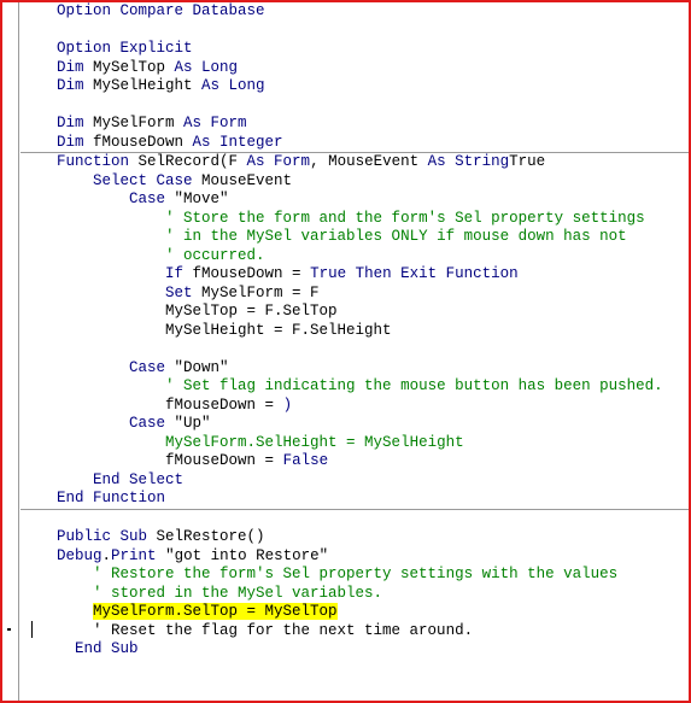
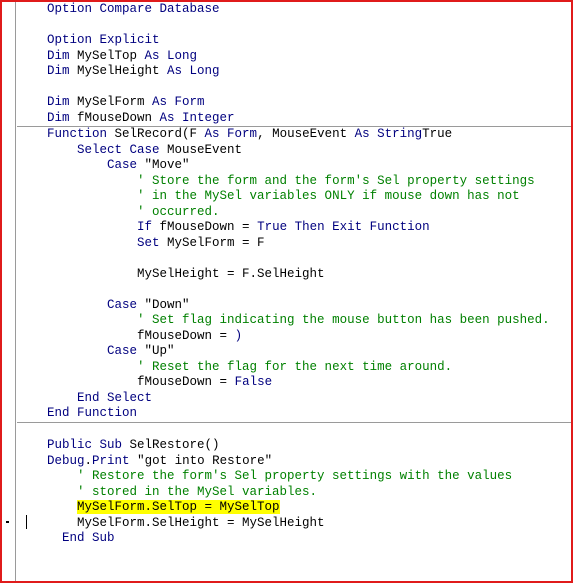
  Option Compare Database
  Option Explicit
  Dim MySelTop As Long
  Dim MySelHeight As Long
  Dim MySelForm As Form
  Dim fMouseDown As Integer
  Function SelRecord(F As Form, MouseEvent As StringTrue
  Select Case MouseEvent
  Case "Move"
  ' Store the form and the form's Sel property settings
  ' in the MySel variables ONLY if mouse down has not
  ' occurred.
  If fMouseDown = True Then Exit Function
  Set MySelForm = F
- MySelTop = F.SelTop
  MySelHeight = F.SelHeight
  Case "Down"
  ' Set flag indicating the mouse button has been pushed.
  fMouseDown = )
  Case "Up"
- MySelForm.SelHeight = MySelHeight
+ ' Reset the flag for the next time around.
  fMouseDown = False
  End Select
  End Function
  Public Sub SelRestore()
  Debug.Print "got into Restore"
  ' Restore the form's Sel property settings with the values
  ' stored in the MySel variables.
  MySelForm.SelTop = MySelTop
- ' Reset the flag for the next time around.
+ MySelForm.SelHeight = MySelHeight
  End Sub
